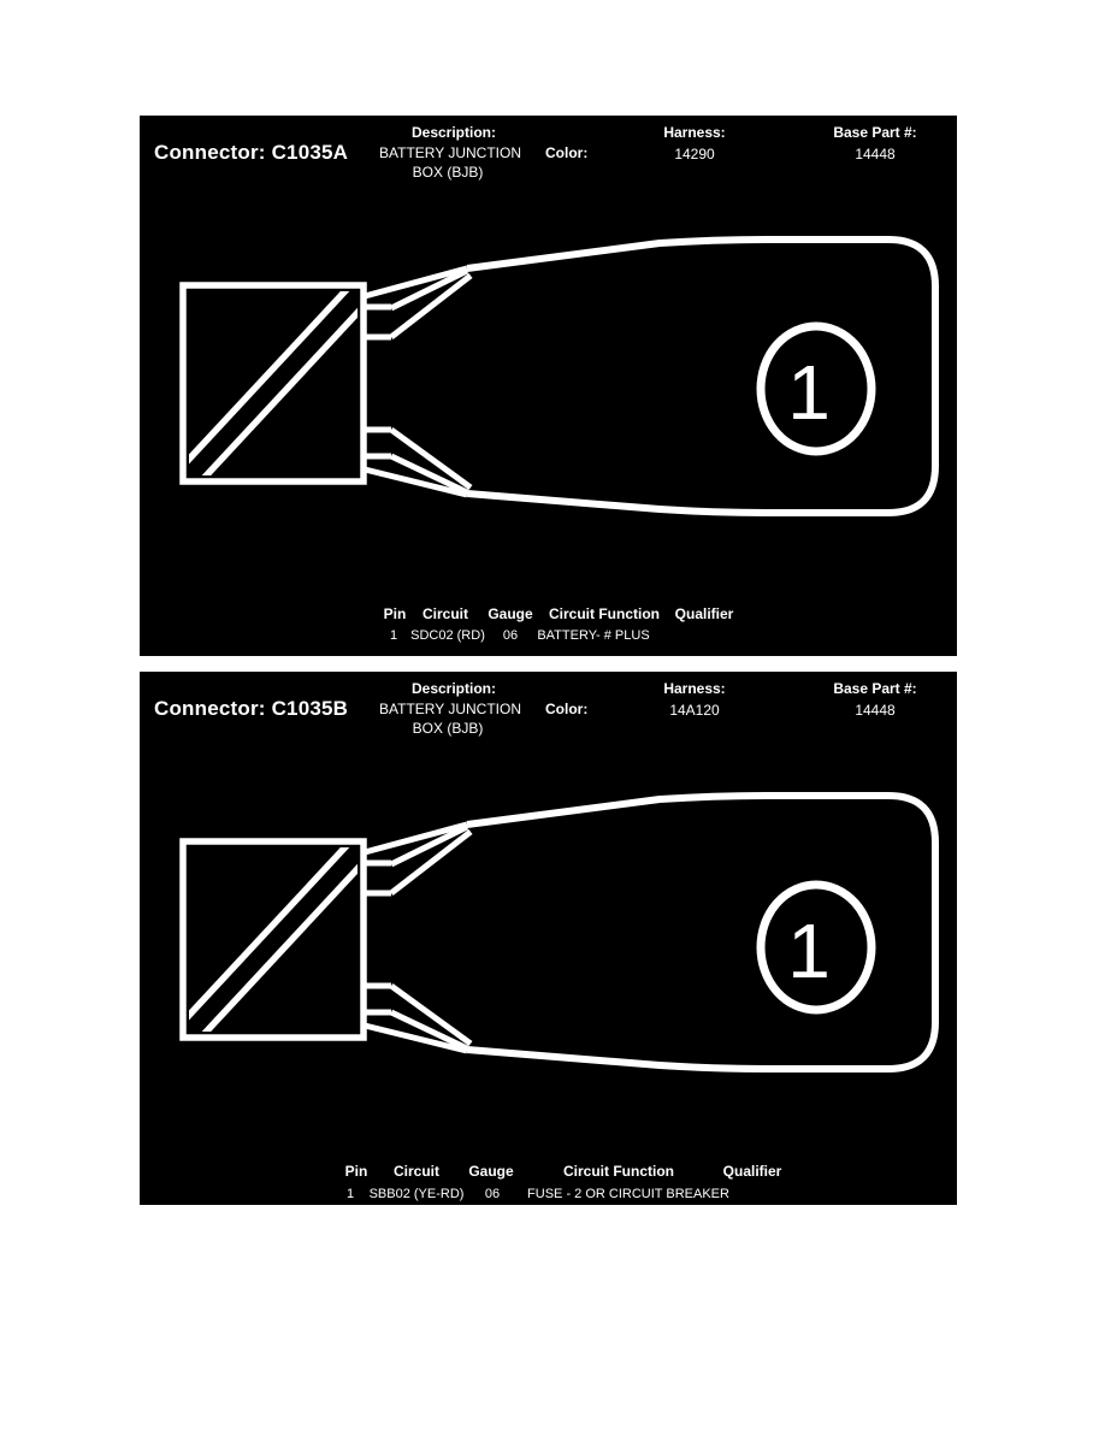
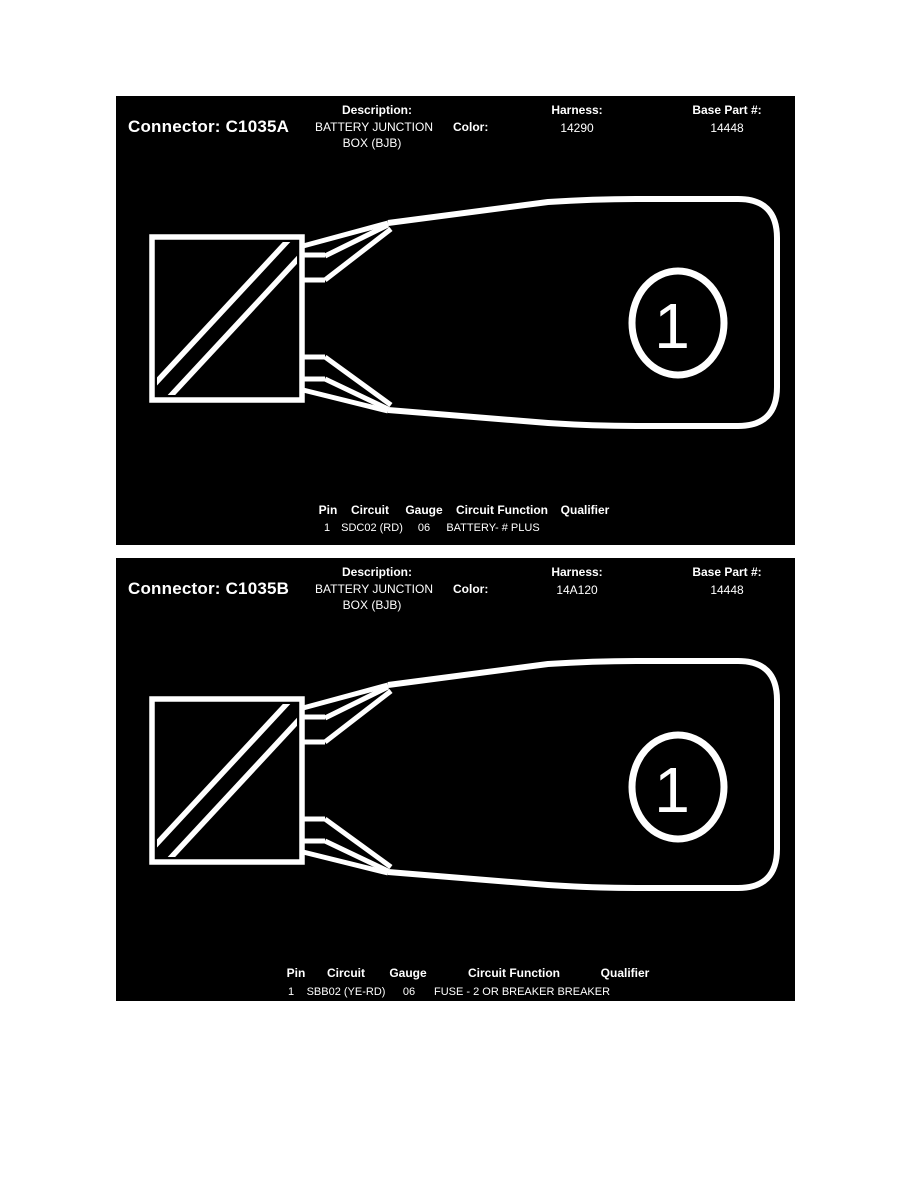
  Connector: C1035A
  Description:
  BATTERY JUNCTION
  BOX (BJB)
  Color:
  Harness:
  14290
  Base Part #:
  14448
  1
  Pin
  Circuit
  Gauge
  Circuit Function
  Qualifier
  1
  SDC02 (RD)
  06
  BATTERY- # PLUS
  Connector: C1035B
  Description:
  BATTERY JUNCTION
  BOX (BJB)
  Color:
  Harness:
  14A120
  Base Part #:
  14448
  1
  Pin
  Circuit
  Gauge
  Circuit Function
  Qualifier
  1
  SBB02 (YE-RD)
  06
- FUSE - 2 OR CIRCUIT BREAKER
+ FUSE - 2 OR BREAKER BREAKER
